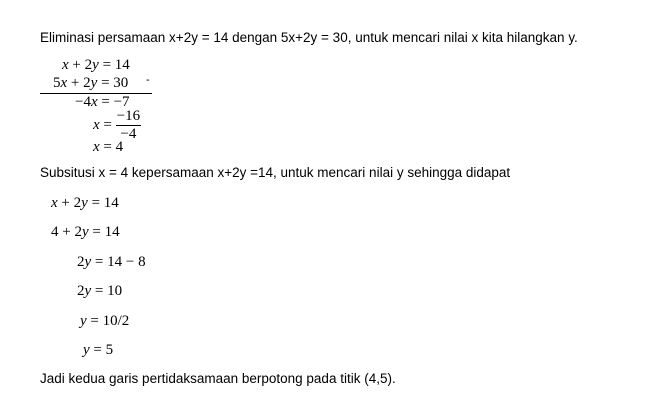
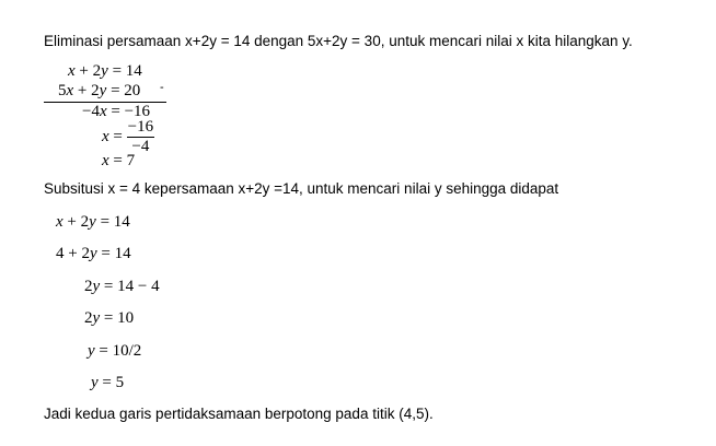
  Eliminasi persamaan x+2y = 14 dengan 5x+2y = 30, untuk mencari nilai x kita hilangkan y.
  x + 2y = 14
- 5x + 2y = 30
+ 5x + 2y = 20
  -
- −4x = −7
+ −4x = −16
  x =
  −16
  −4
- x = 4
+ x = 7
  Subsitusi x = 4 kepersamaan x+2y =14, untuk mencari nilai y sehingga didapat
  x + 2y = 14
  4 + 2y = 14
- 2y = 14 − 8
+ 2y = 14 − 4
  2y = 10
  y = 10/2
  y = 5
  Jadi kedua garis pertidaksamaan berpotong pada titik (4,5).
